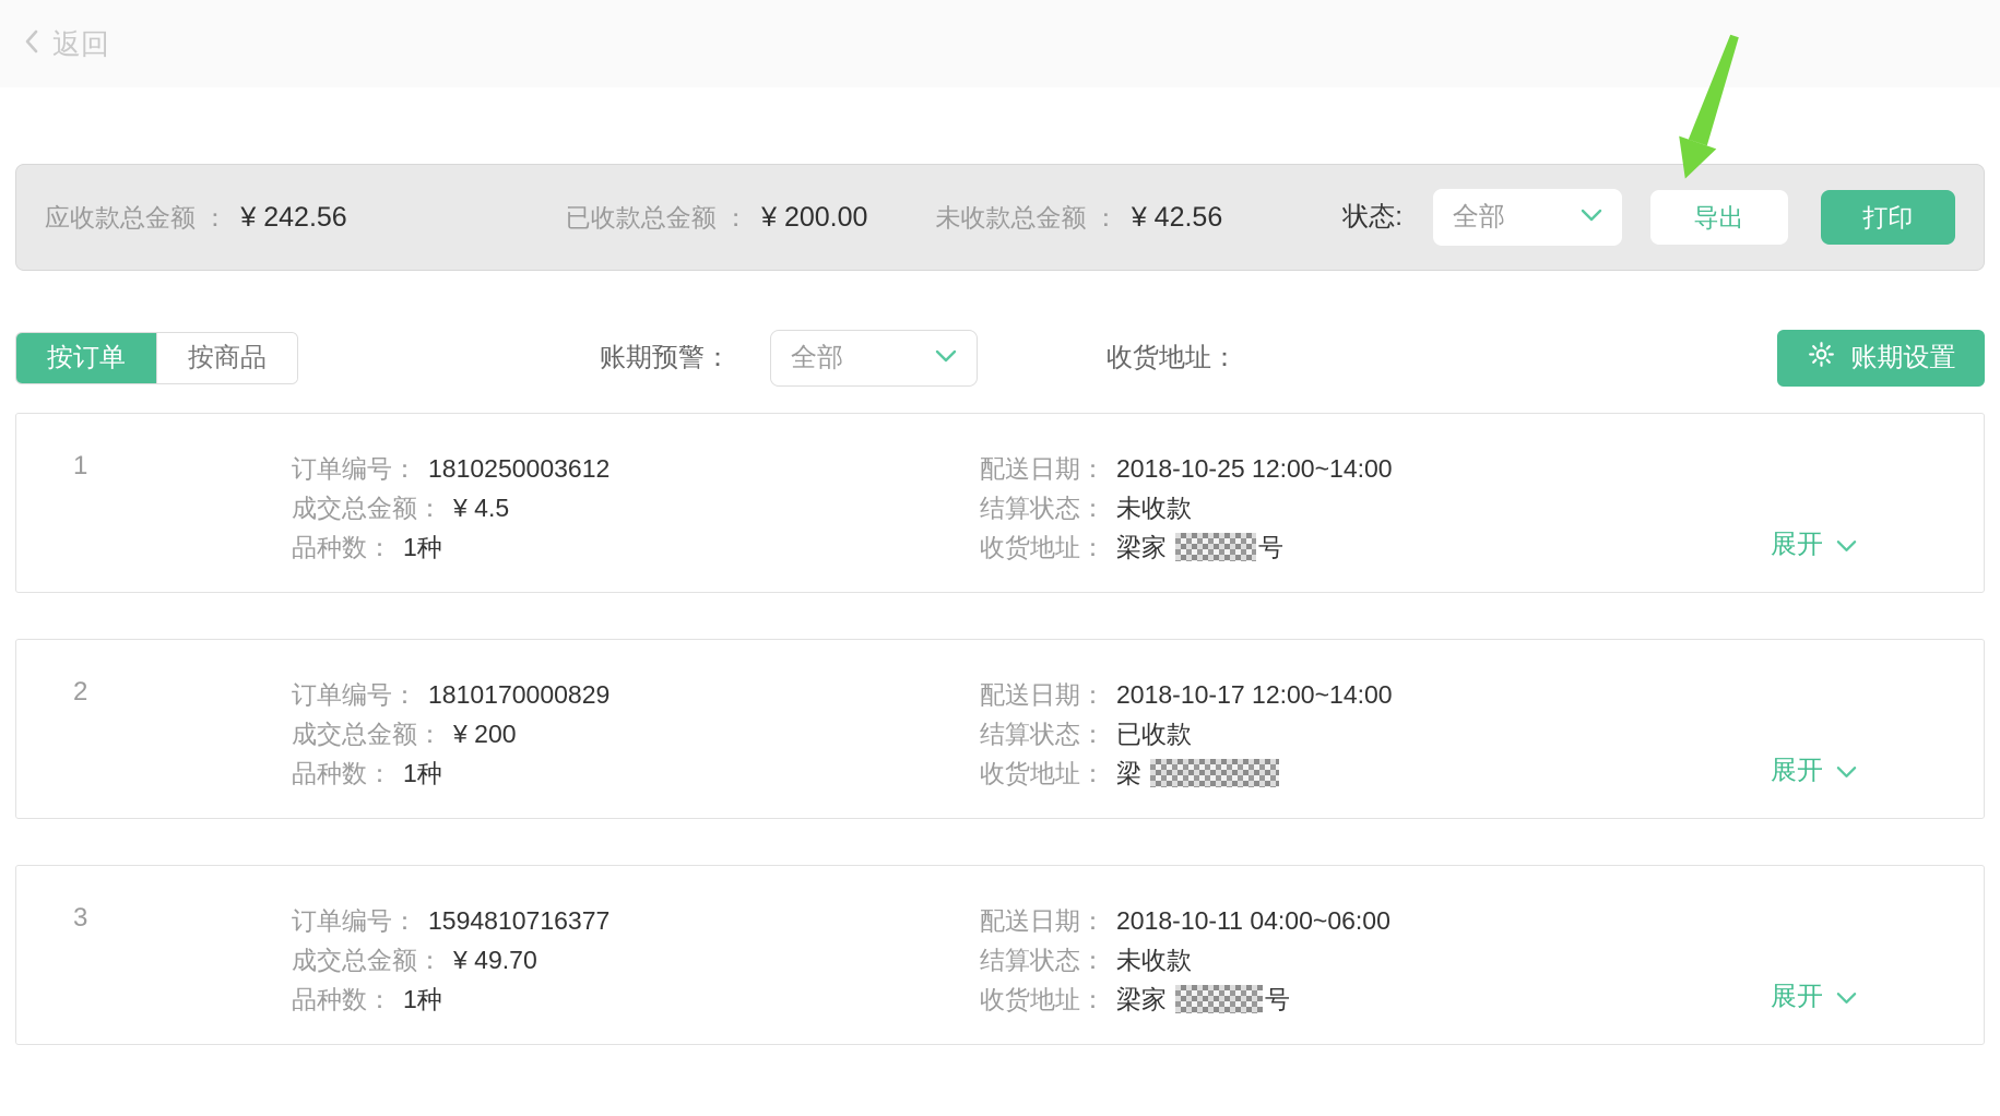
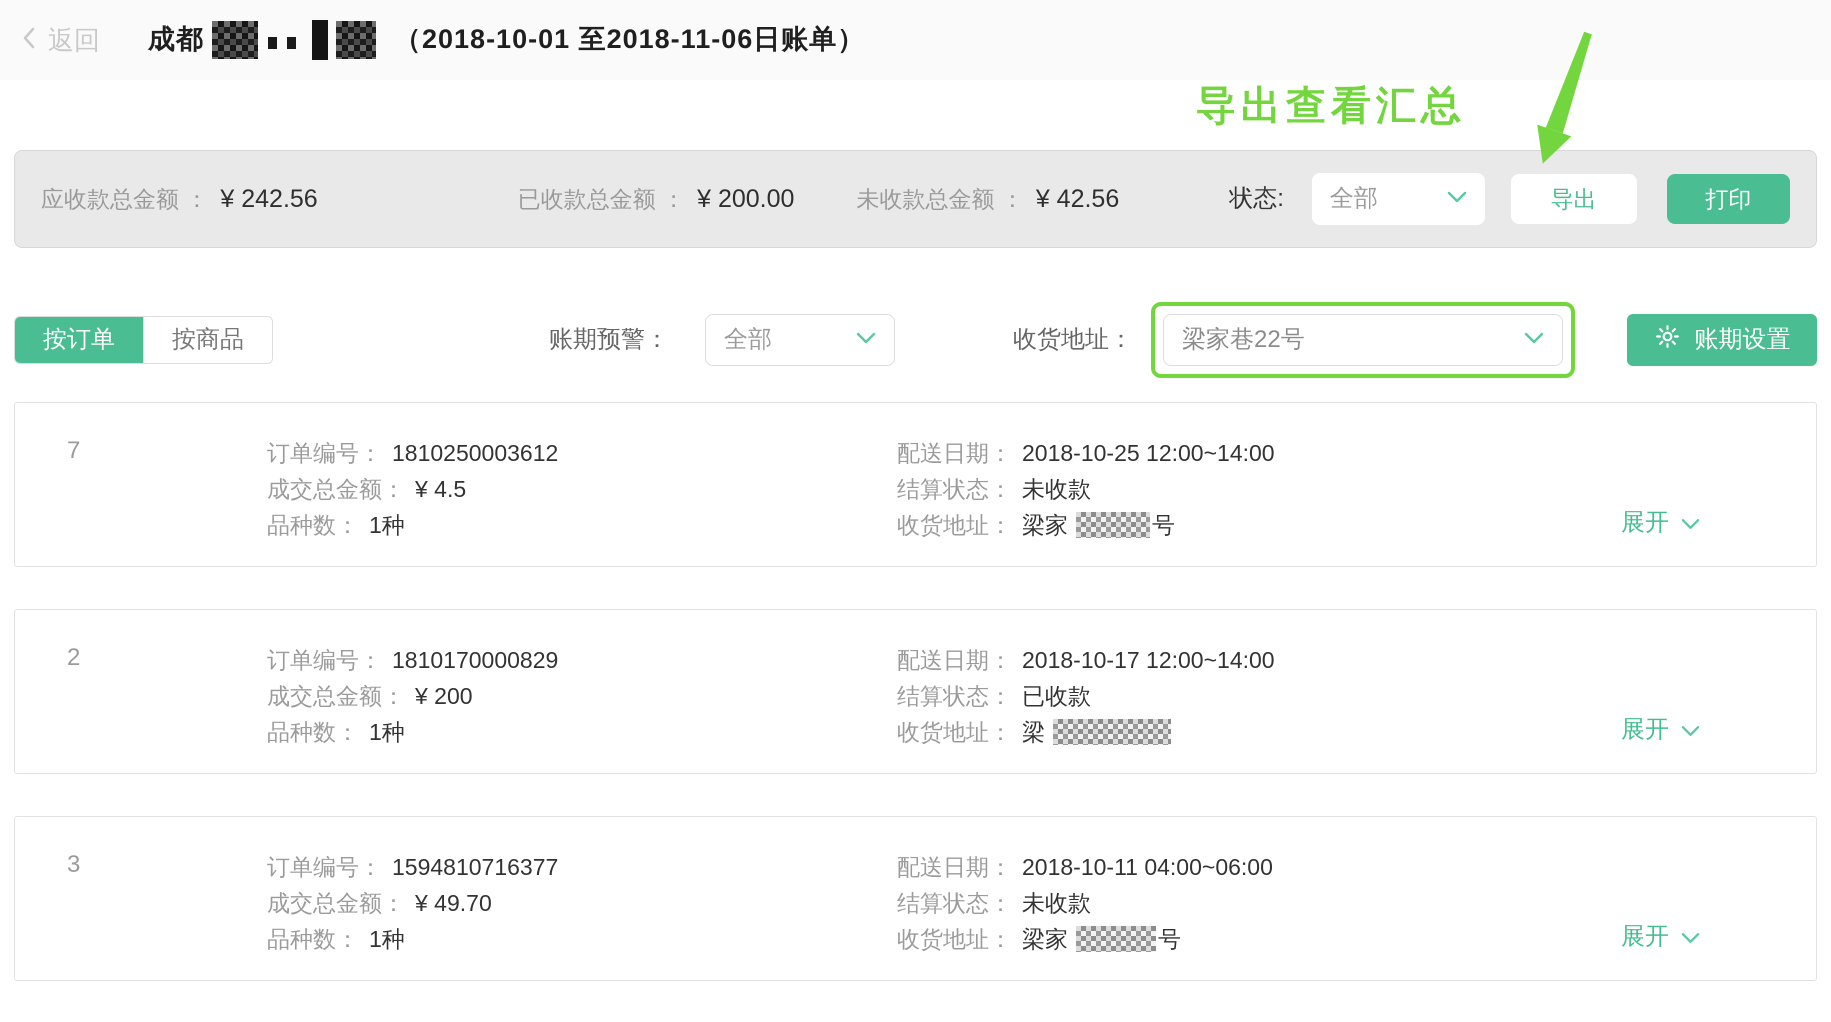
  返回
+ 成都
+ （2018-10-01 至2018-11-06日账单）
+ 导出查看汇总
  应收款总金额 ：
  ¥ 242.56
  已收款总金额 ：
  ¥ 200.00
  未收款总金额 ：
  ¥ 42.56
  状态:
  全部
  导出
  打印
  按订单
  按商品
  账期预警：
  全部
  收货地址：
+ 梁家巷22号
  账期设置
- 1
+ 7
  订单编号：
  1810250003612
  成交总金额：
  ¥ 4.5
  品种数：
  1种
  配送日期：
  2018-10-25 12:00~14:00
  结算状态：
  未收款
  收货地址：
  梁家
  号
  展开
  2
  订单编号：
  1810170000829
  成交总金额：
  ¥ 200
  品种数：
  1种
  配送日期：
  2018-10-17 12:00~14:00
  结算状态：
  已收款
  收货地址：
  梁
  展开
  3
  订单编号：
  1594810716377
  成交总金额：
  ¥ 49.70
  品种数：
  1种
  配送日期：
  2018-10-11 04:00~06:00
  结算状态：
  未收款
  收货地址：
  梁家
  号
  展开
